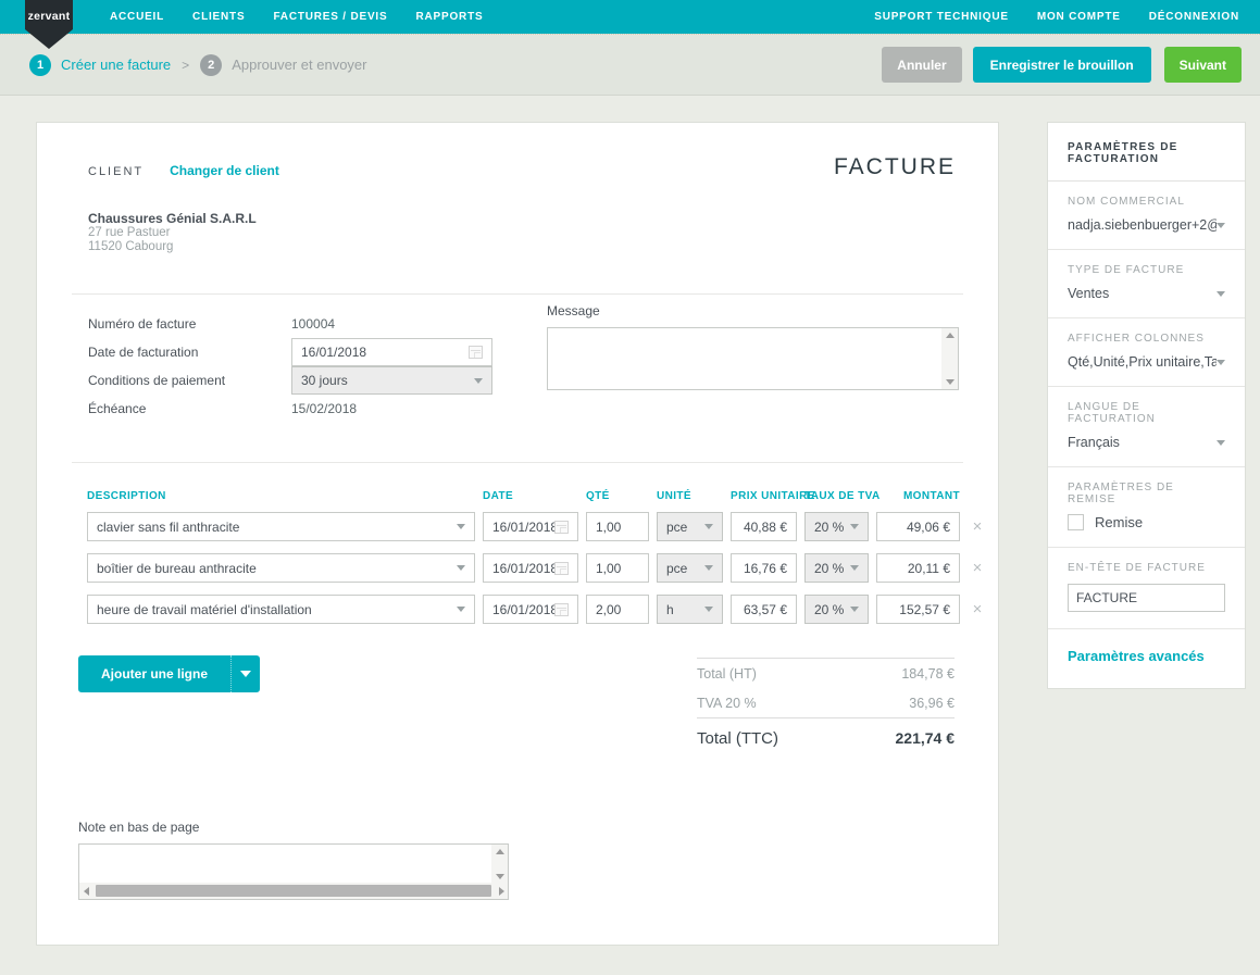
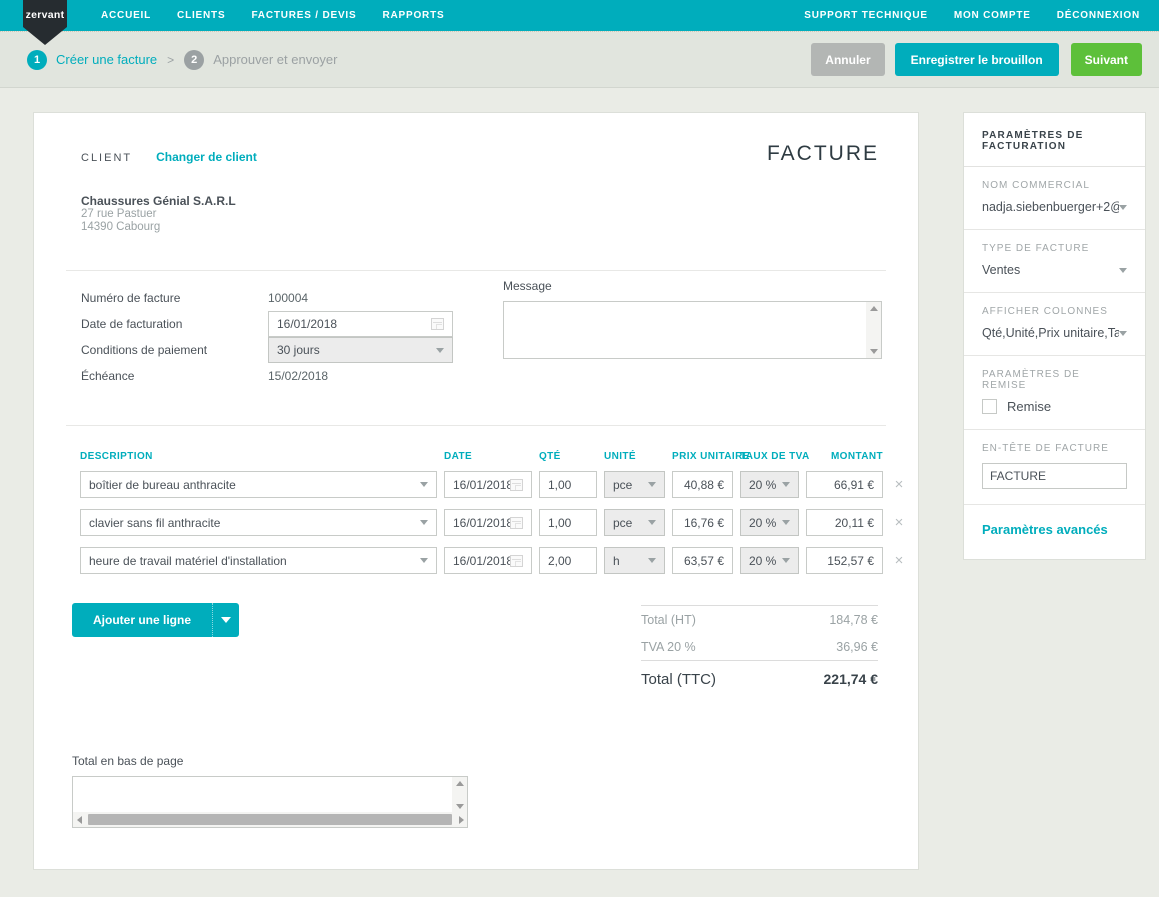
  zervant
  ACCUEIL
  CLIENTS
  FACTURES / DEVIS
  RAPPORTS
  SUPPORT TECHNIQUE
  MON COMPTE
  DÉCONNEXION
  1
  Créer une facture
  >
  2
  Approuver et envoyer
  Annuler
  Enregistrer le brouillon
  Suivant
  CLIENT
  Changer de client
  FACTURE
  Chaussures Génial S.A.R.L
  27 rue Pastuer
- 11520 Cabourg
+ 14390 Cabourg
  Numéro de facture
  100004
  Date de facturation
  16/01/2018
  Conditions de paiement
  30 jours
  Échéance
  15/02/2018
  Message
  DESCRIPTION
  DATE
  QTÉ
  UNITÉ
  PRIX UNITAIR
  TAUX DE TV
  MONTANT
- clavier sans fil anthracite
+ boîtier de bureau anthracite
  16/01/201
  1,00
  pce
  40,88 €
  20 %
- 49,06 €
+ 66,91 €
  ×
- boîtier de bureau anthracite
+ clavier sans fil anthracite
  16/01/201
  1,00
  pce
  16,76 €
  20 %
  20,11 €
  ×
  heure de travail matériel d'installation
  16/01/201
  2,00
  h
  63,57 €
  20 %
  152,57 €
  ×
  Ajouter une ligne
  Total (HT)
  184,78 €
  TVA 20 %
  36,96 €
  Total (TTC)
  221,74 €
- Note en bas de page
+ Total en bas de page
  PARAMÈTRES DE FACTURATION
  NOM COMMERCIAL
  nadja.siebenbuerger+2@
  TYPE DE FACTURE
  Ventes
  AFFICHER COLONNES
  Qté,Unité,Prix unitaire,Ta
- LANGUE DE FACTURATION
- Français
  PARAMÈTRES DE REMISE
  Remise
  EN-TÊTE DE FACTURE
  FACTURE
  Paramètres avancés
